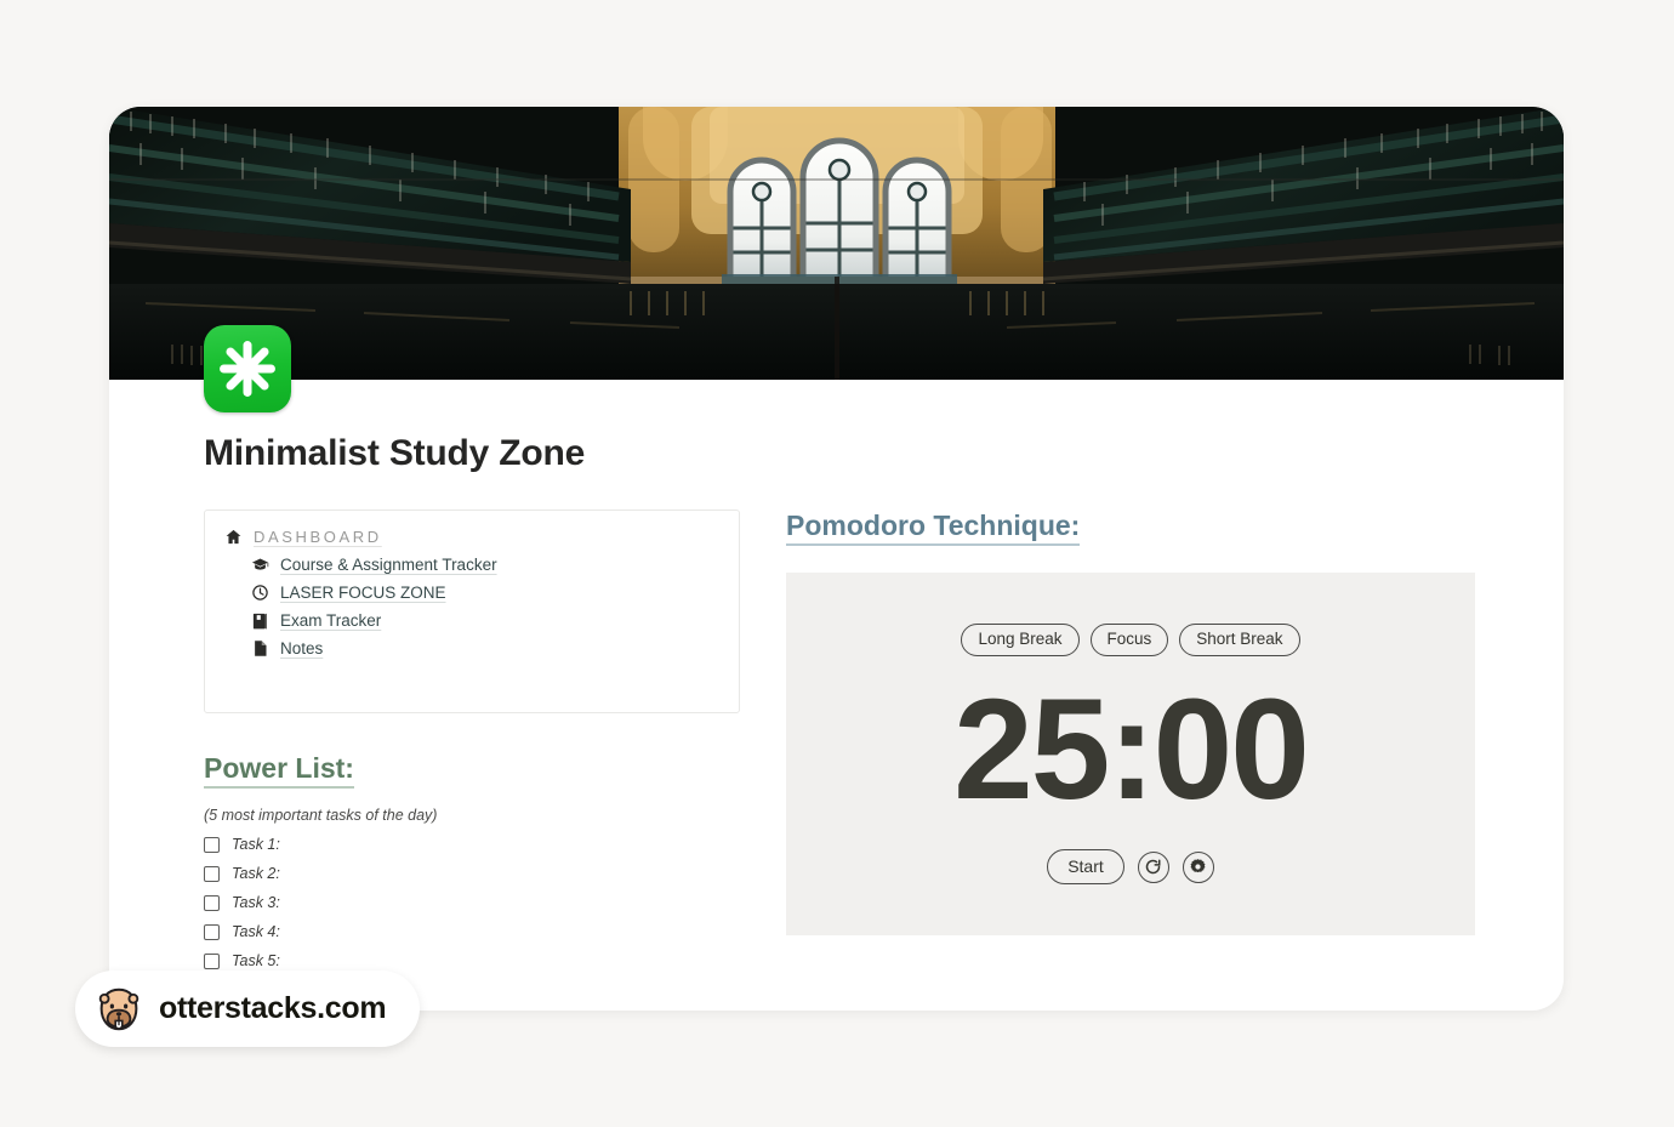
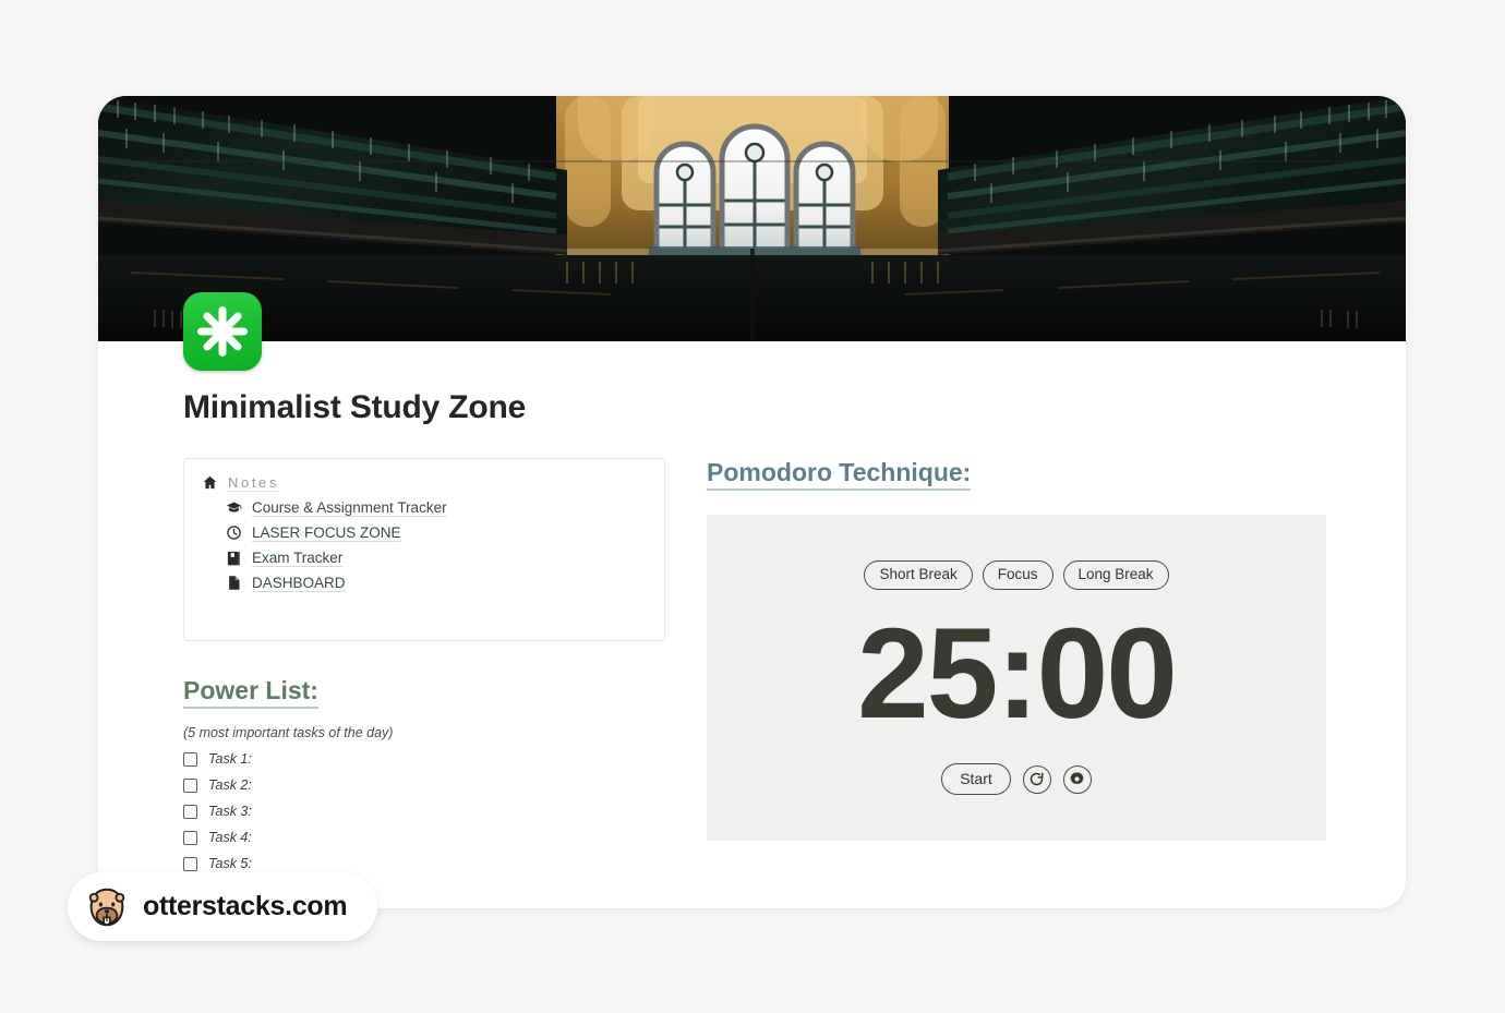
  Minimalist Study Zone
- DASHBOARD
+ Notes
  Course & Assignment Tracker
  LASER FOCUS ZONE
  Exam Tracker
- Notes
+ DASHBOARD
  Power List:
  (5 most important tasks of the day)
  Task 1:
  Task 2:
  Task 3:
  Task 4:
  Task 5:
  Pomodoro Technique:
- Long Break
+ Short Break
  Focus
- Short Break
+ Long Break
  25:00
  Start
  otterstacks.com
